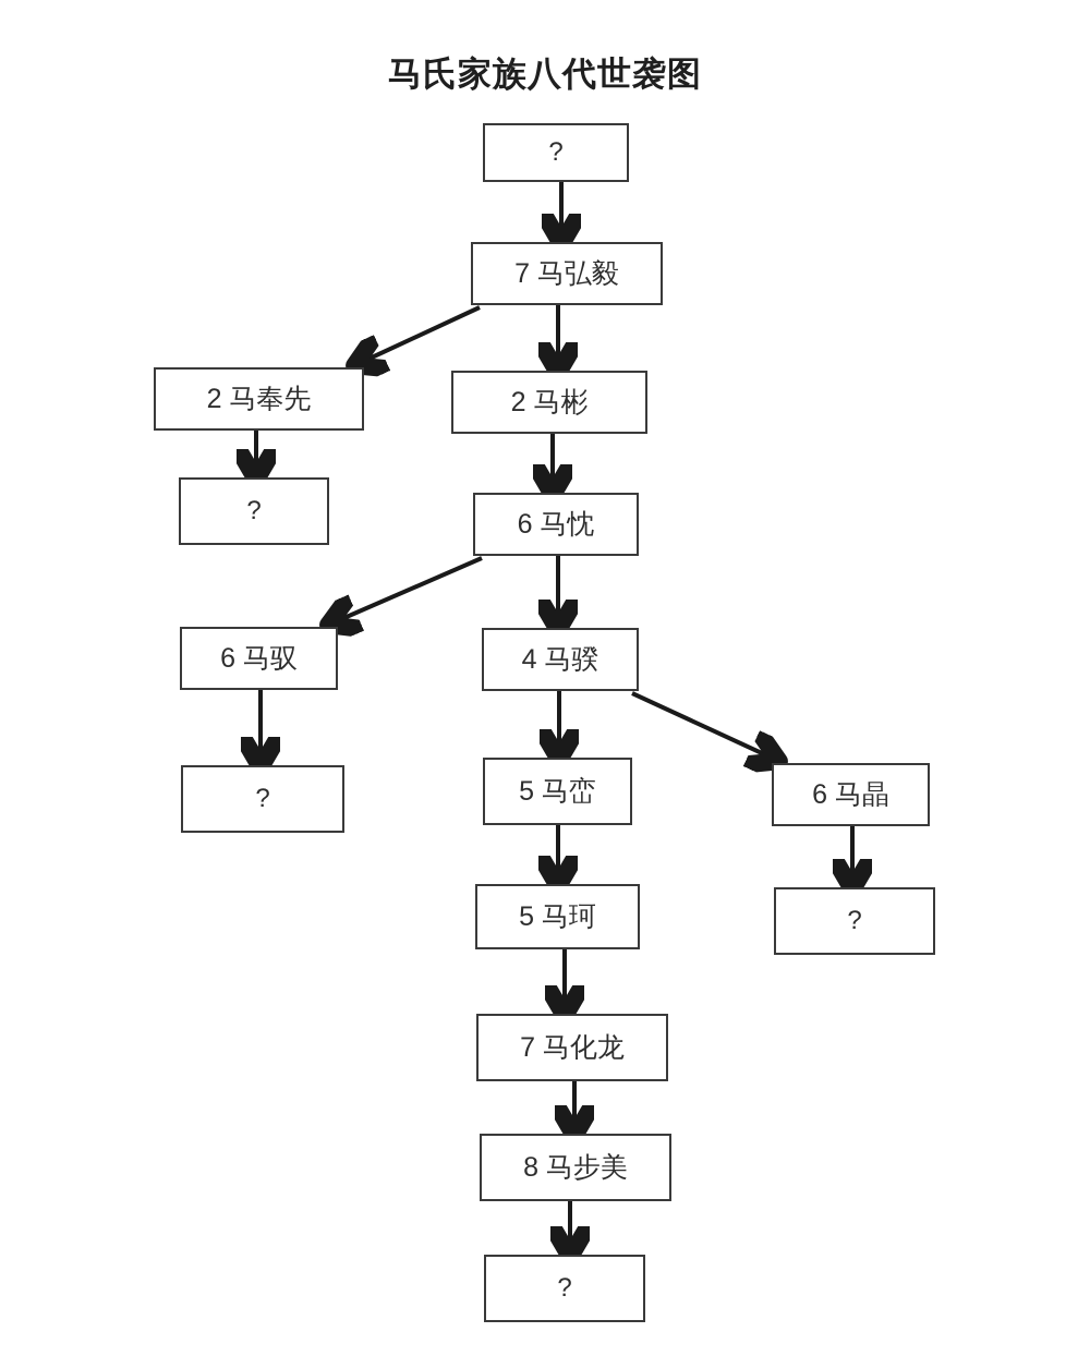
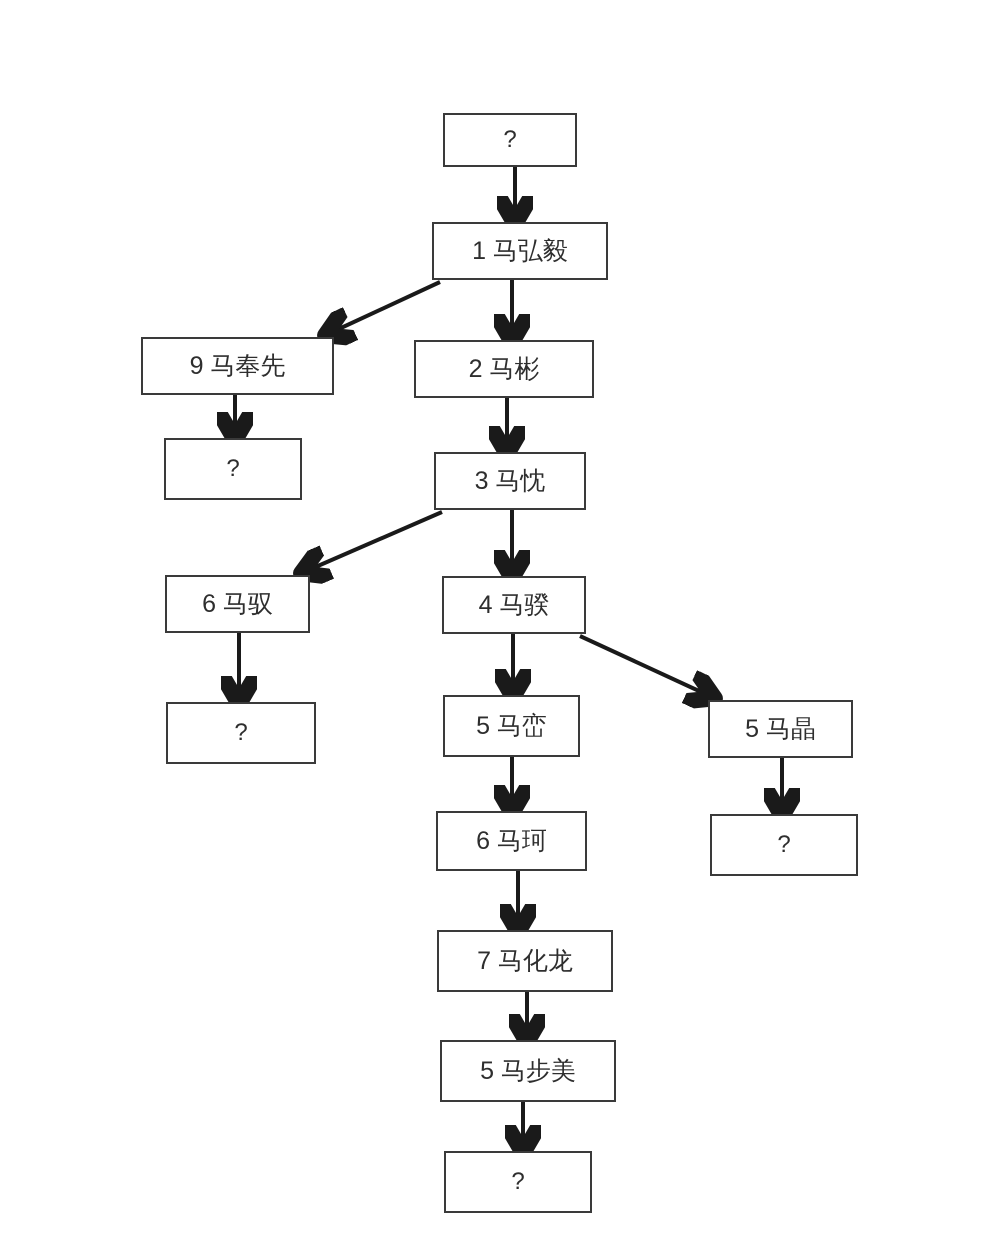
- 马氏家族八代世袭图
  ?
- 7 马弘毅
+ 1 马弘毅
- 2 马奉先
+ 9 马奉先
  2 马彬
  ?
- 6 马忱
+ 3 马忱
  6 马驭
  4 马骙
  ?
  5 马峦
- 6 马晶
+ 5 马晶
  ?
- 5 马珂
+ 6 马珂
  7 马化龙
- 8 马步美
+ 5 马步美
  ?
